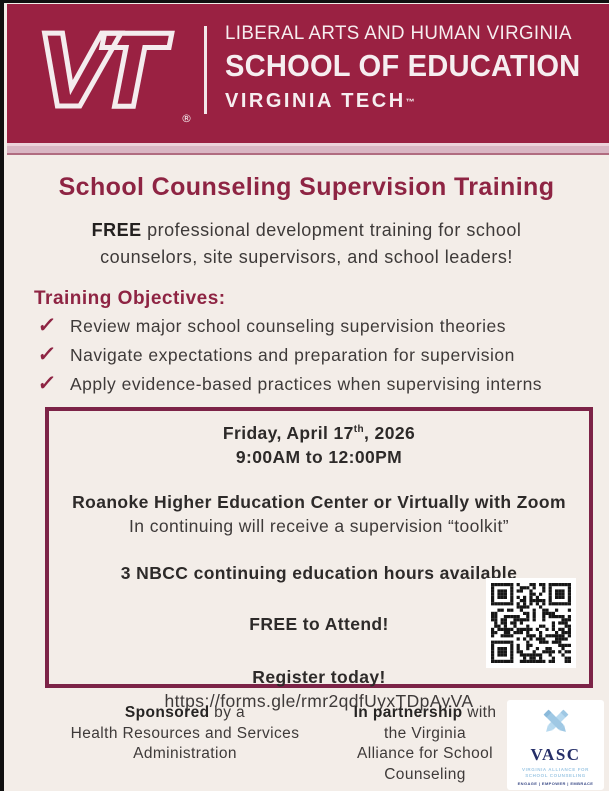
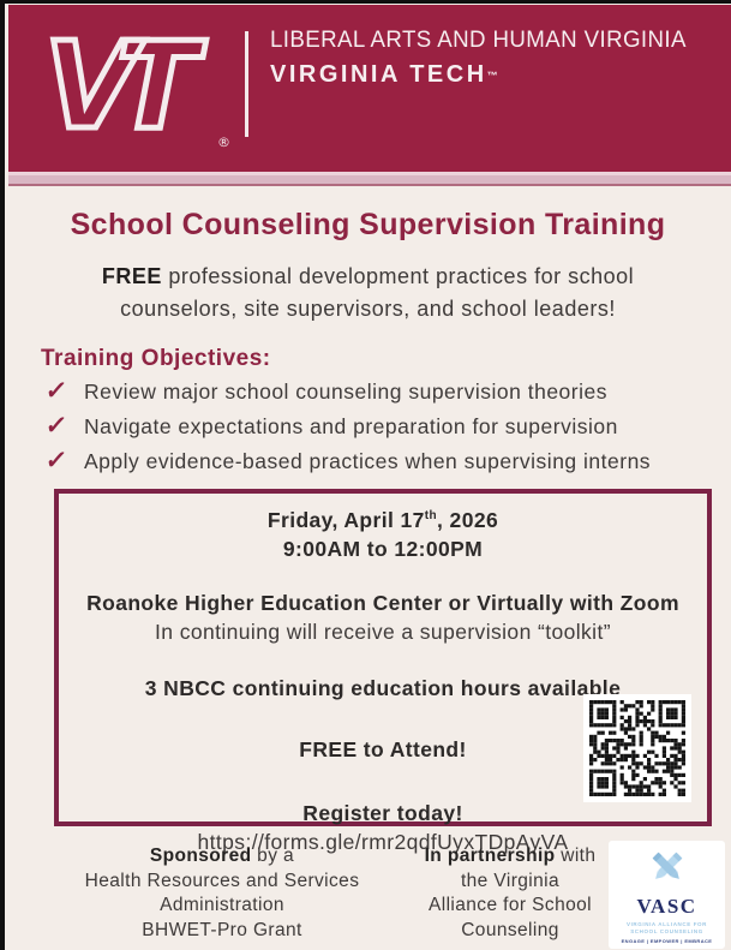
  V
  T
  ®
  LIBERAL ARTS AND HUMAN VIRGINIA
- SCHOOL OF EDUCATION
  VIRGINIA TECH™
  School Counseling Supervision Training
- FREE professional development training for school
+ FREE professional development practices for school
  counselors, site supervisors, and school leaders!
  Training Objectives:
  Review major school counseling supervision theories
  Navigate expectations and preparation for supervision
  Apply evidence-based practices when supervising interns
  Friday, April 17th, 2026
  9:00AM to 12:00PM
  Roanoke Higher Education Center or Virtually with Zoom
  In continuing will receive a supervision “toolkit”
  3 NBCC continuing education hours available
  FREE to Attend!
  Register today!
  https://forms.gle/rmr2qdfUyxTDpAyVA
  Sponsored by a
  Health Resources and Services
  Administration
+ BHWET-Pro Grant
  In partnership with
  the Virginia
  Alliance for School
  Counseling
  VASC
